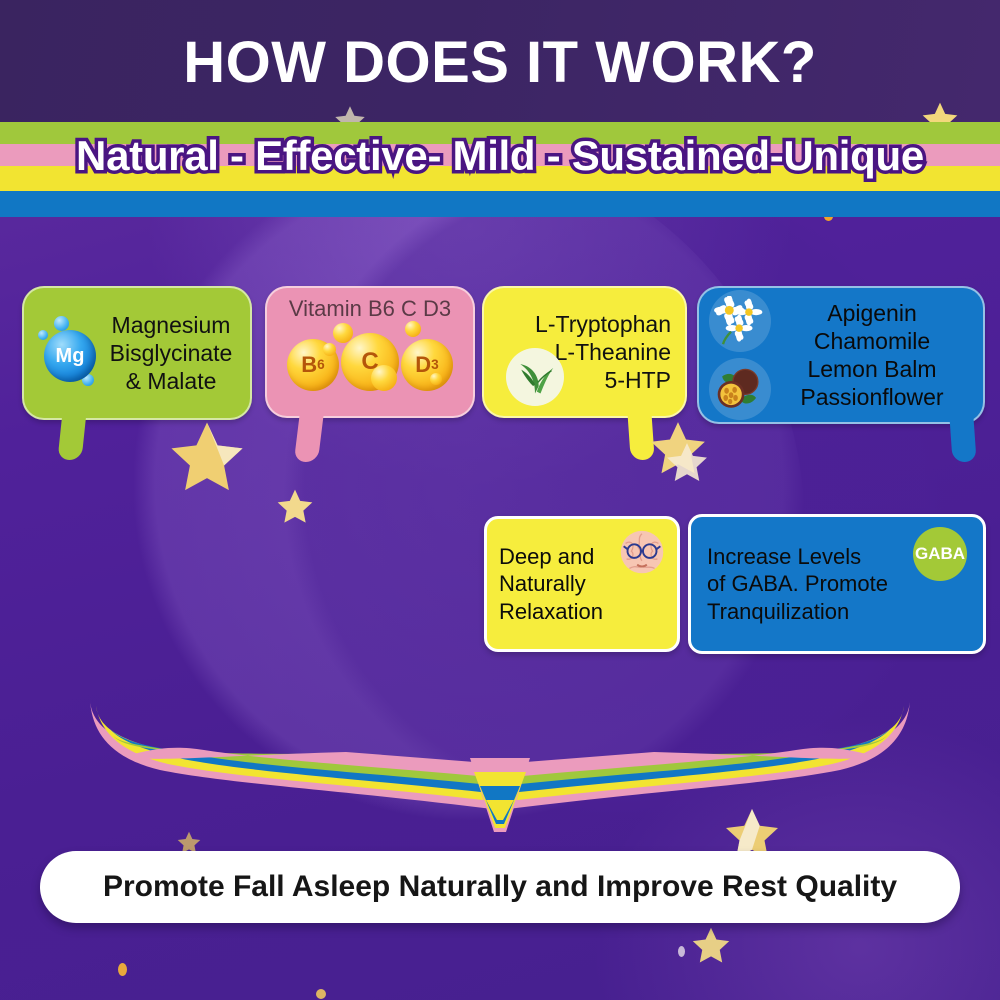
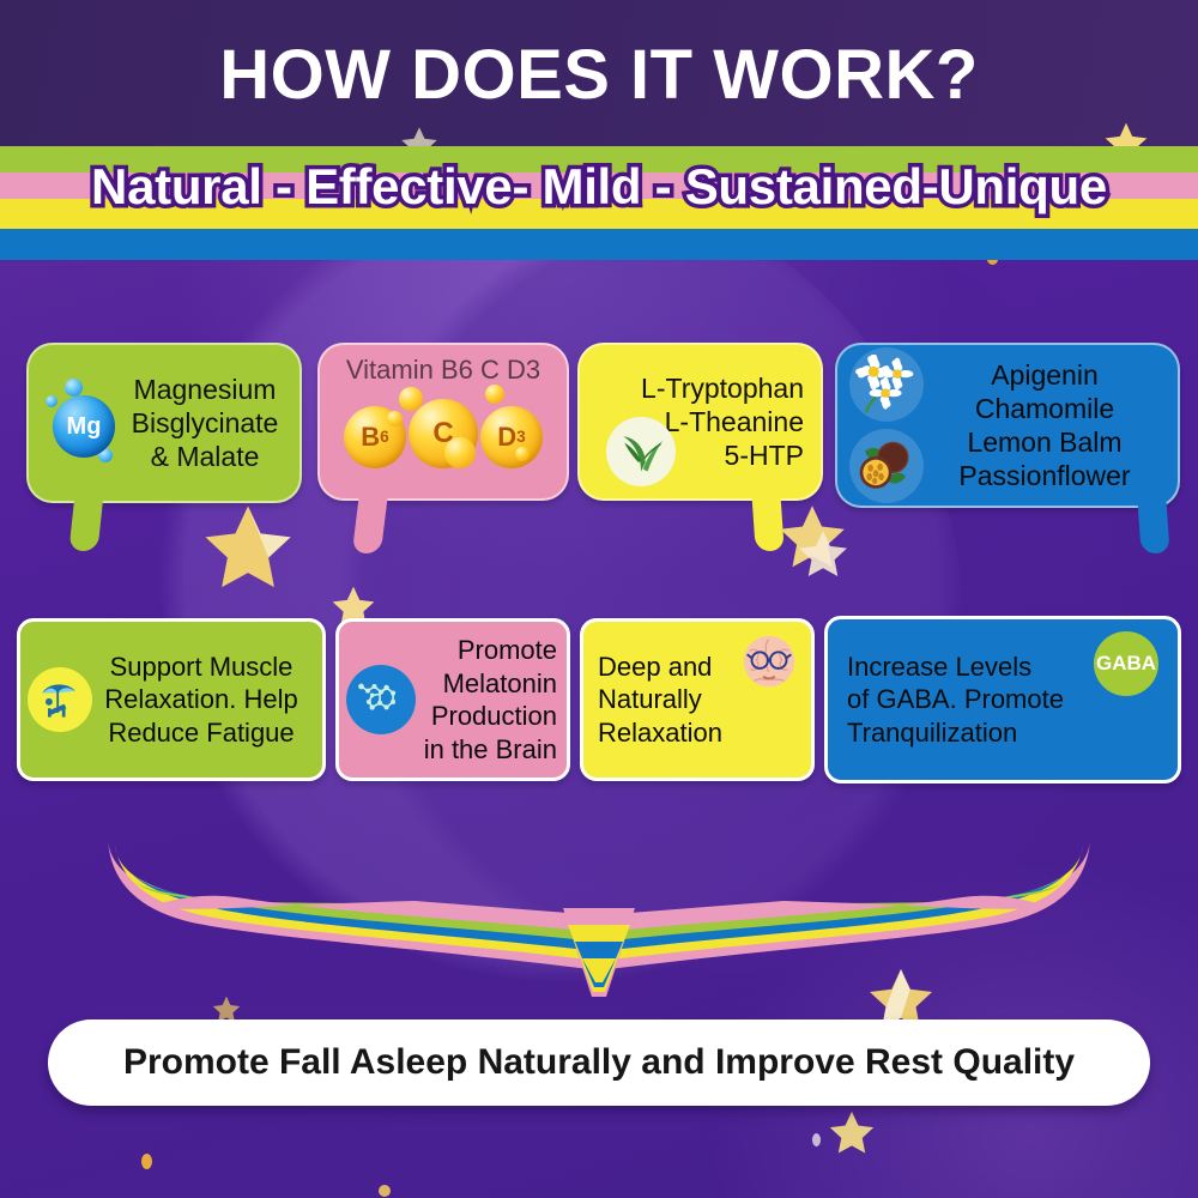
  HOW DOES IT WORK?
  Natural - Effective- Mild - Sustained-Unique
  Mg
  Magnesium
  Bisglycinate
  & Malate
  Vitamin B6 C D3
  B
  6
  C
  D
  3
  L-Tryptophan
  L-Theanine
  5-HTP
  Apigenin
  Chamomile
  Lemon Balm
  Passionflower
+ Support Muscle
+ Relaxation. Help
+ Reduce Fatigue
+ Promote
+ Melatonin
+ Production
+ in the Brain
  Deep and
  Naturally
  Relaxation
  Increase Levels
  of GABA. Promote
  Tranquilization
  GABA
  Promote Fall Asleep Naturally and Improve Rest Quality
